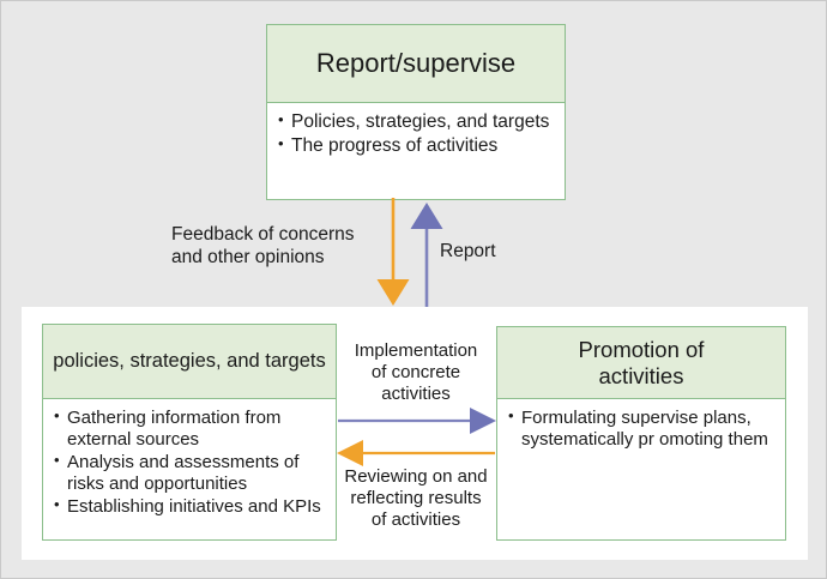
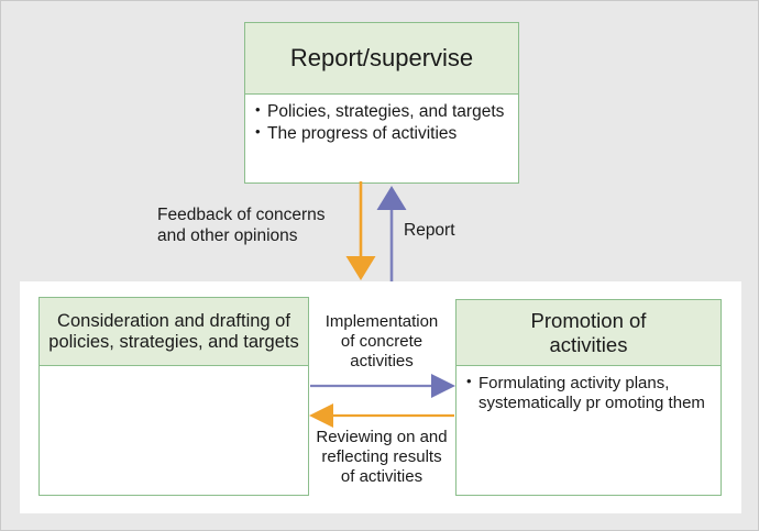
  Report/supervise
  Policies, strategies, and targets
  The progress of activities
  Feedback of concerns
  and other opinions
  Report
+ Consideration and drafting of
  policies, strategies, and targets
- Gathering information from external sources
- Analysis and assessments of risks and opportunities
- Establishing initiatives and KPIs
  Promotion of
  activities
- Formulating supervise plans, systematically pr omoting them
+ Formulating activity plans, systematically pr omoting them
  Implementation
  of concrete
  activities
  Reviewing on and
  reflecting results
  of activities
